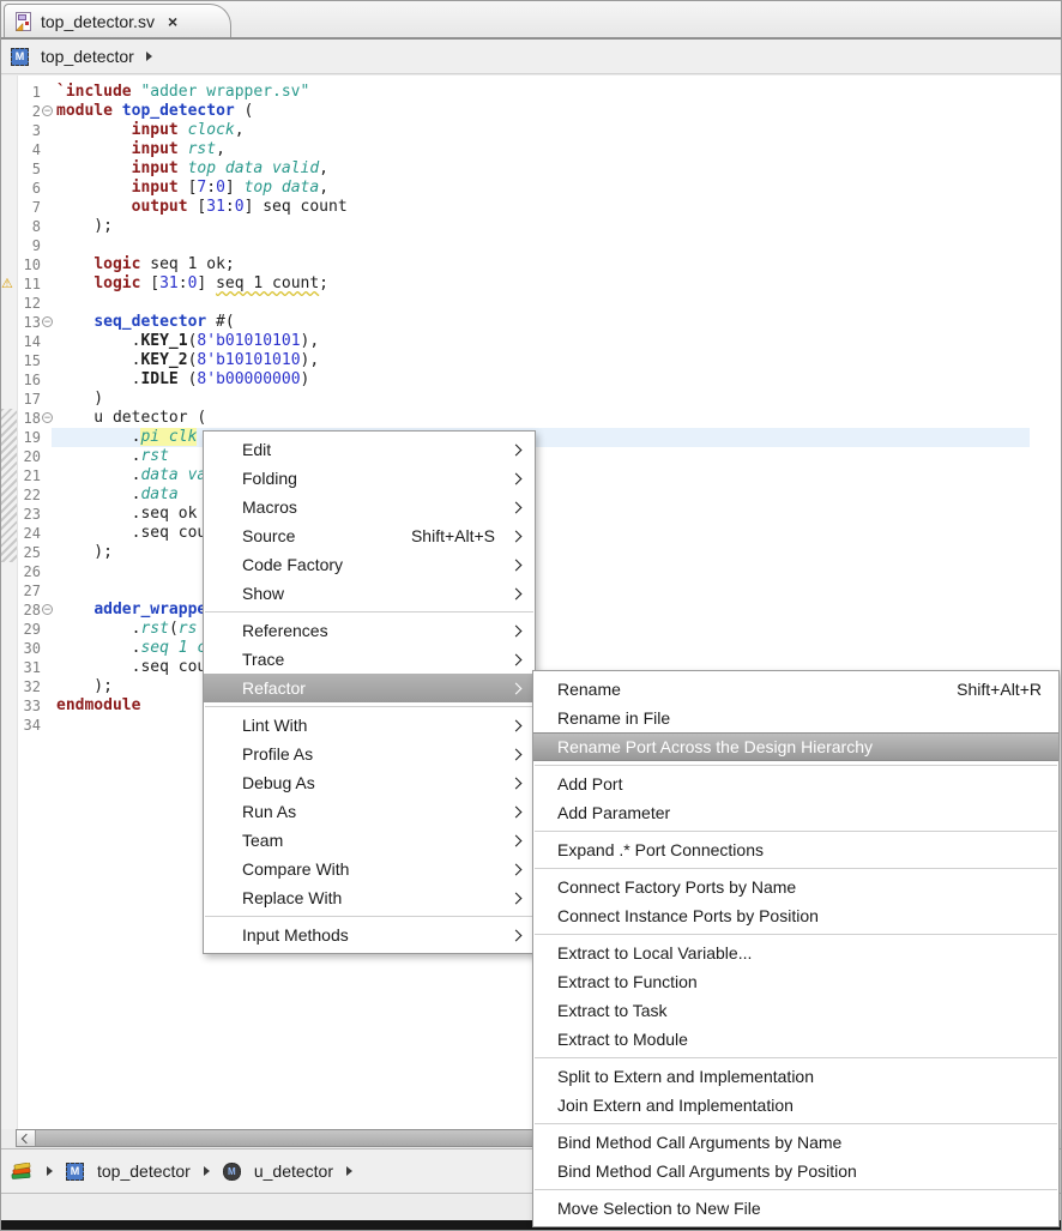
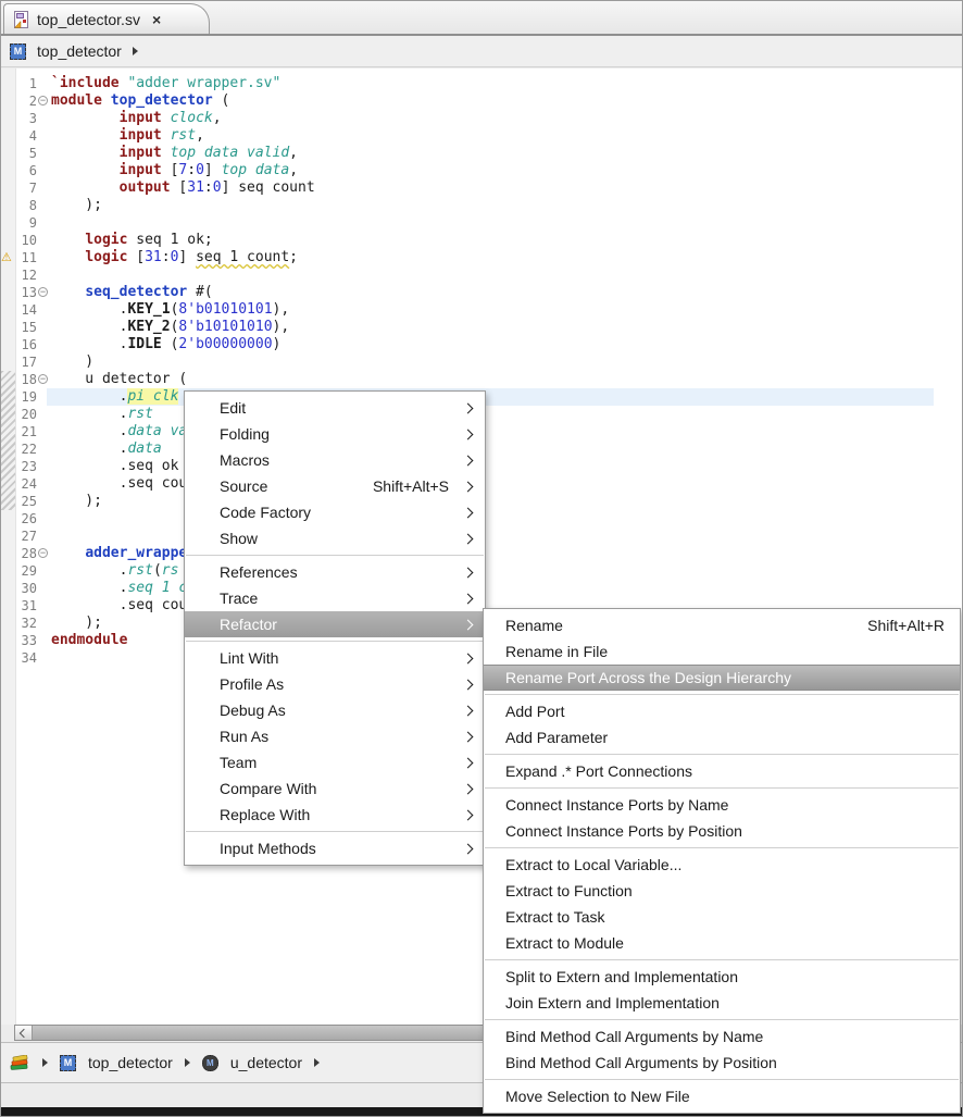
  top_detector.sv
  ×
  M
  top_detector
  ⚠
  1
  2
  3
  4
  5
  6
  7
  8
  9
  10
  11
  12
  13
  14
  15
  16
  17
  18
  19
  20
  21
  22
  23
  24
  25
  26
  27
  28
  29
  30
  31
  32
  33
  34
  −
  −
  −
  −
  `include "adder wrapper.sv"
  module top_detector (
  input clock,
  input rst,
  input top data valid,
  input [7:0] top data,
  output [31:0] seq count
  );
  logic seq 1 ok;
  logic [31:0] seq 1 count;
  seq_detector #(
  .KEY_1(8'b01010101),
  .KEY_2(8'b10101010),
- .IDLE (8'b00000000)
+ .IDLE (2'b00000000)
  )
  u detector (
  .pi clk
  .rst
  .data v
  .data
  .seq ok
  .seq co
  );
  adder_wrapp
  .rst(rs
  .seq 1
  .seq co
  );
  endmodule
  M
  top_detector
  M
  u_detector
  Edit
  Folding
  Macros
  Source
  Shift+Alt+S
  Code Factory
  Show
  References
  Trace
  Refactor
  Lint With
  Profile As
  Debug As
  Run As
  Team
  Compare With
  Replace With
  Input Methods
  Rename
  Shift+Alt+R
  Rename in File
  Rename Port Across the Design Hierarchy
  Add Port
  Add Parameter
  Expand .* Port Connections
- Connect Factory Ports by Name
+ Connect Instance Ports by Name
  Connect Instance Ports by Position
  Extract to Local Variable...
  Extract to Function
  Extract to Task
  Extract to Module
  Split to Extern and Implementation
  Join Extern and Implementation
  Bind Method Call Arguments by Name
  Bind Method Call Arguments by Position
  Move Selection to New File
